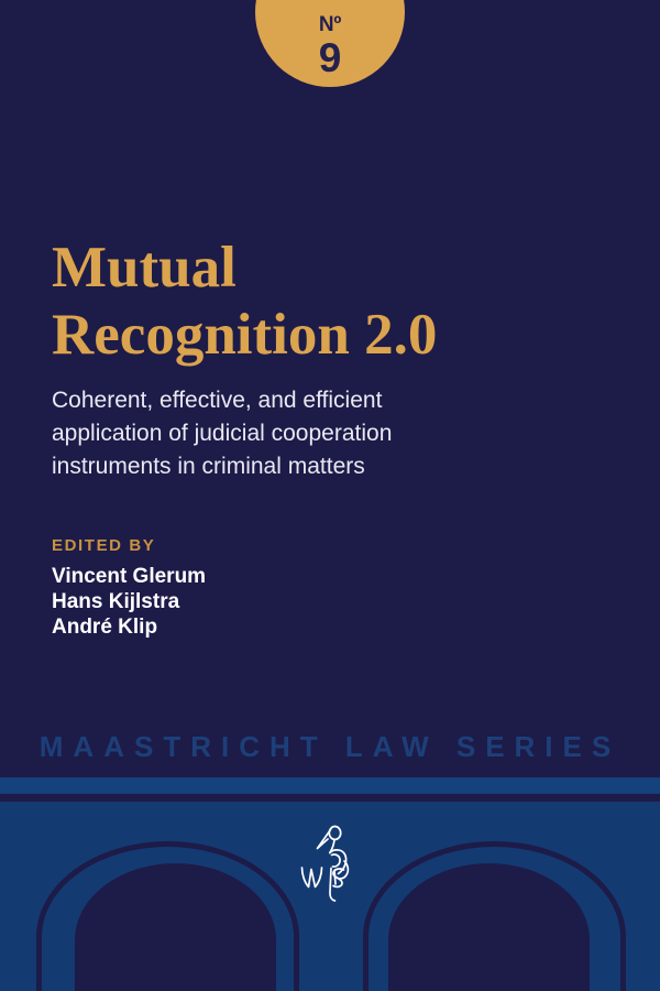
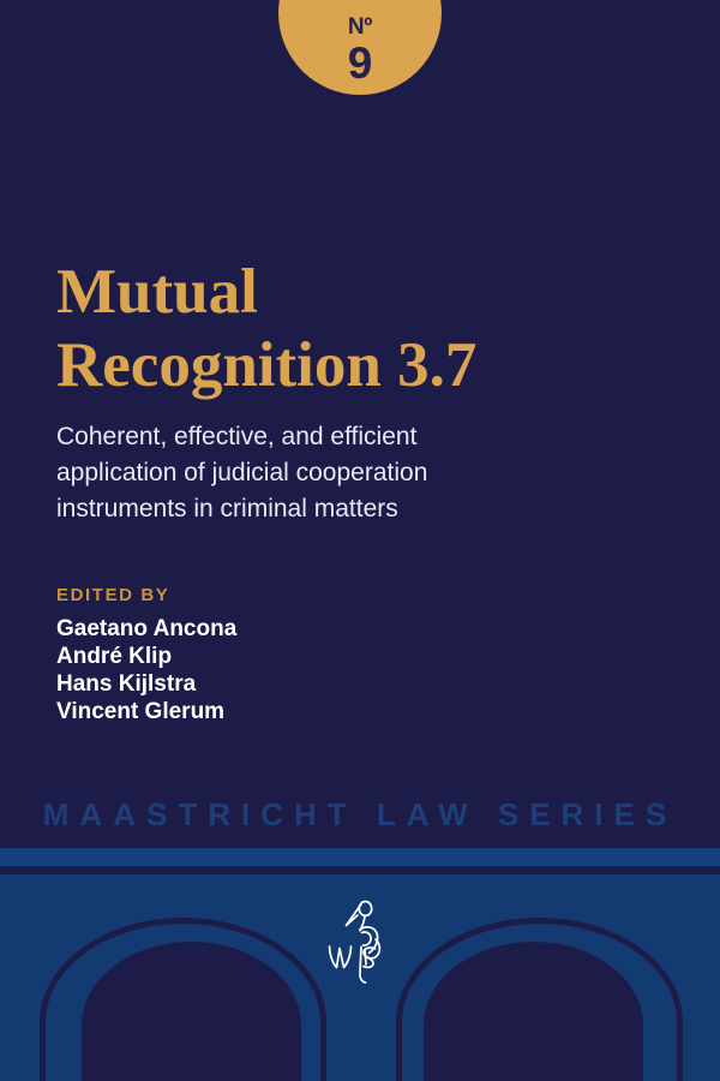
  Nº
  9
  Mutual
- Recognition 2.0
+ Recognition 3.7
  Coherent, effective, and efficient
  application of judicial cooperation
  instruments in criminal matters
  EDITED BY
+ Gaetano Ancona
- Vincent Glerum
+ André Klip
  Hans Kijlstra
- André Klip
+ Vincent Glerum
  MAASTRICHT LAW SERIES
